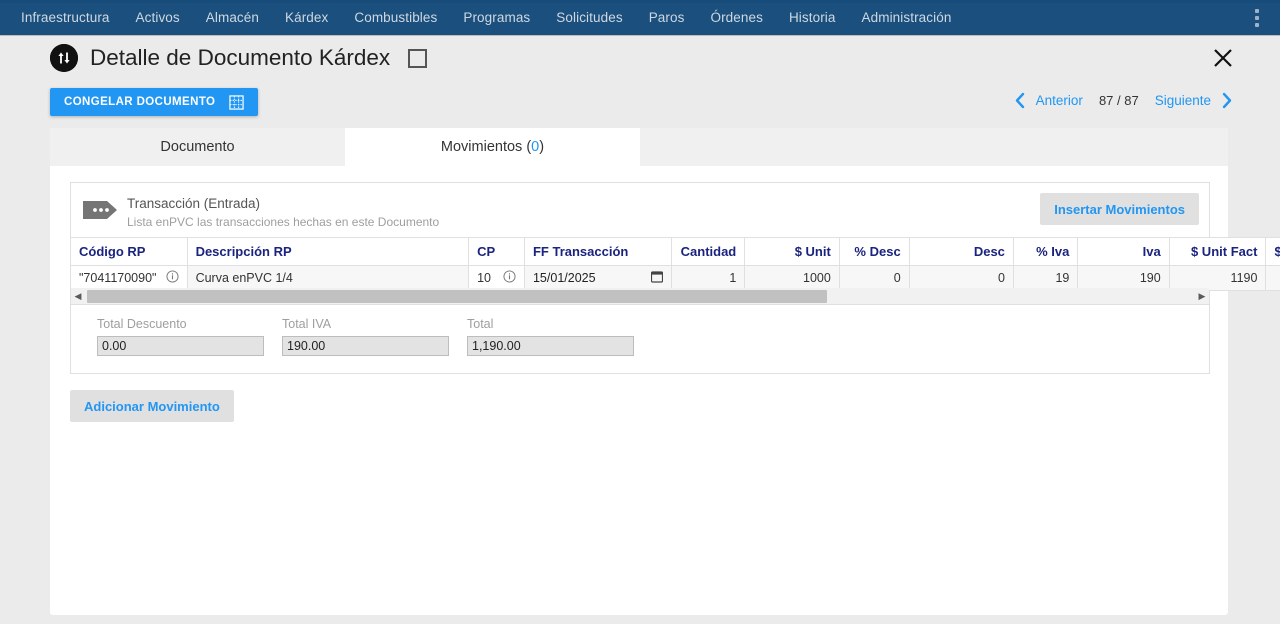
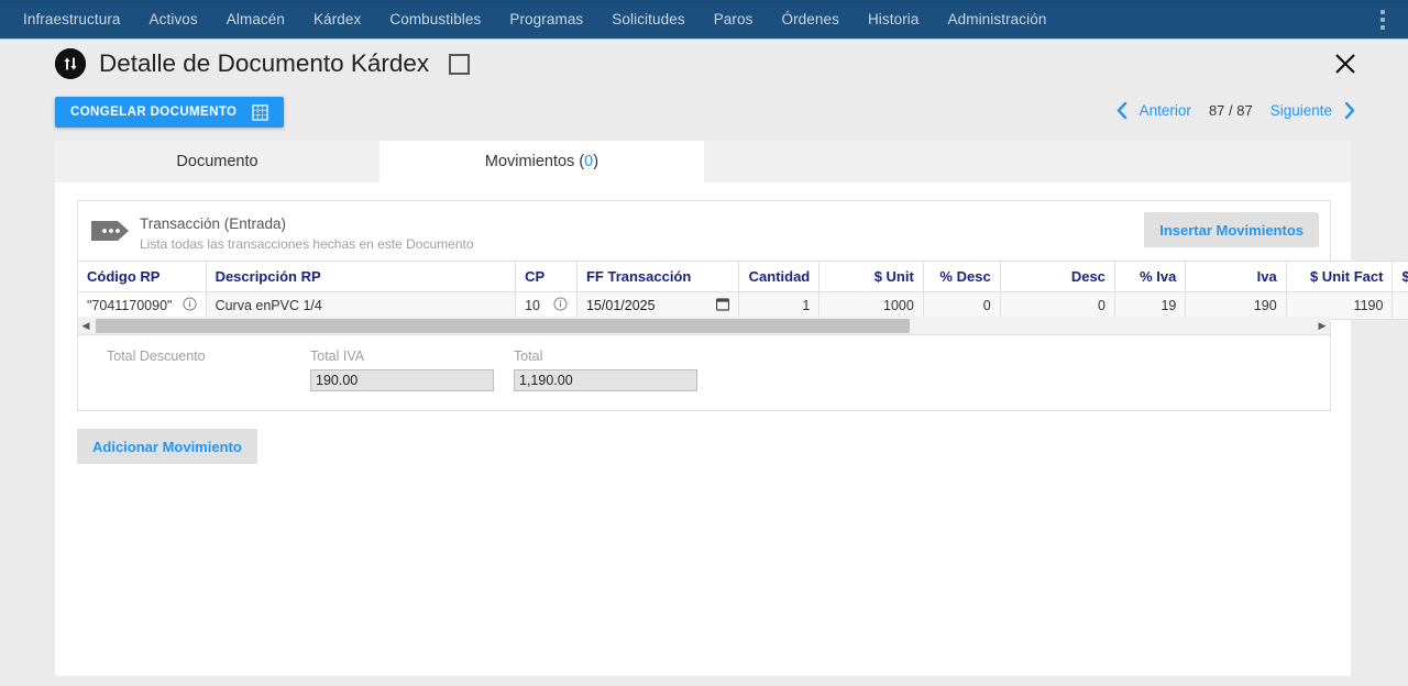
  Infraestructura
  Activos
  Almacén
  Kárdex
  Combustibles
  Programas
  Solicitudes
  Paros
  Órdenes
  Historia
  Administración
  Detalle de Documento Kárdex
  CONGELAR DOCUMENTO
  Anterior
  87 / 87
  Siguiente
  Documento
  Movimientos (
  0
  )
  Transacción (Entrada)
- Lista enPVC las transacciones hechas en este Documento
+ Lista todas las transacciones hechas en este Documento
  Insertar Movimientos
  Código RP	Descripción RP	CP	FF Transacción	Cantidad	$ Unit	% Desc	Desc	% Iva	Iva	$ Unit Fact	$
  "7041170090"	Curva enPVC 1/4	10	15/01/2025	1	1000	0	0	19	190	1190
  ◀
  ▶
  Total Descuento
- 0.00
  Total IVA
  190.00
  Total
  1,190.00
  Adicionar Movimiento
